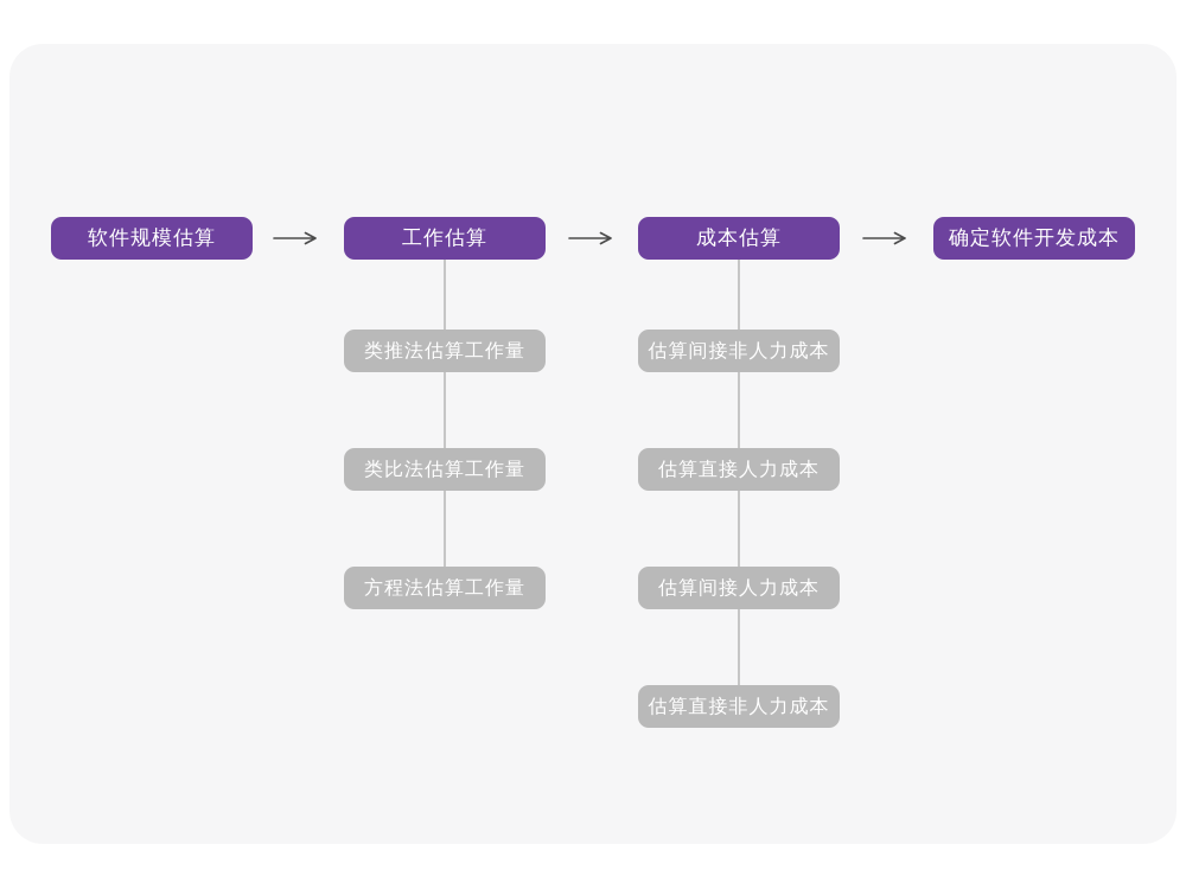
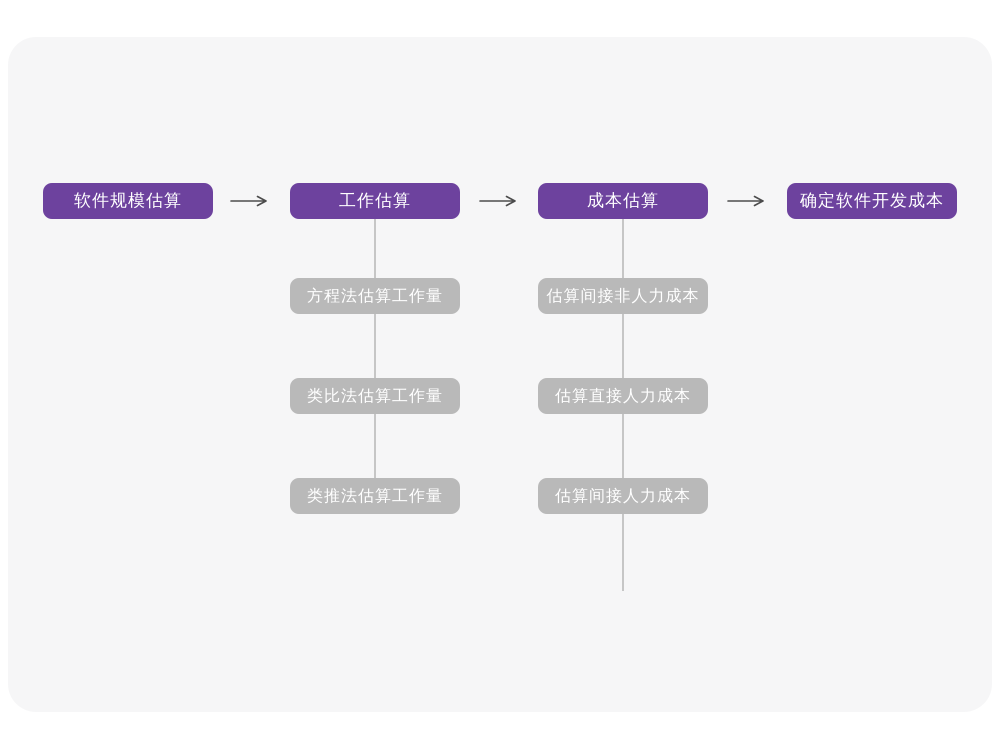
  软件规模估算
  工作估算
  成本估算
  确定软件开发成本
- 类推法估算工作量
+ 方程法估算工作量
  类比法估算工作量
- 方程法估算工作量
+ 类推法估算工作量
  估算间接非人力成本
  估算直接人力成本
  估算间接人力成本
- 估算直接非人力成本
